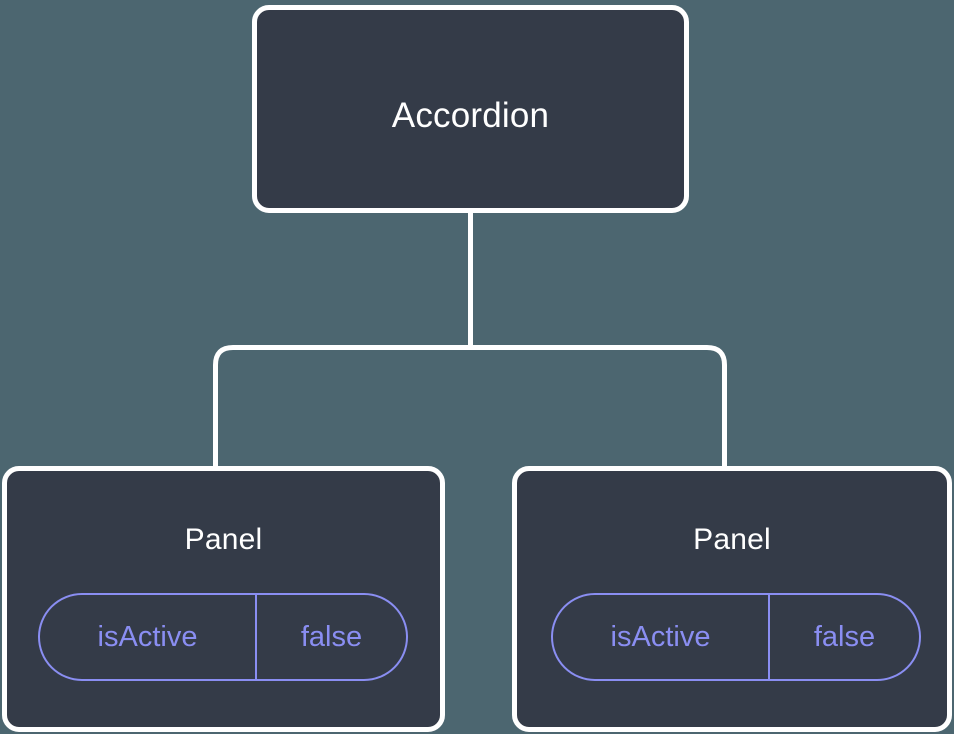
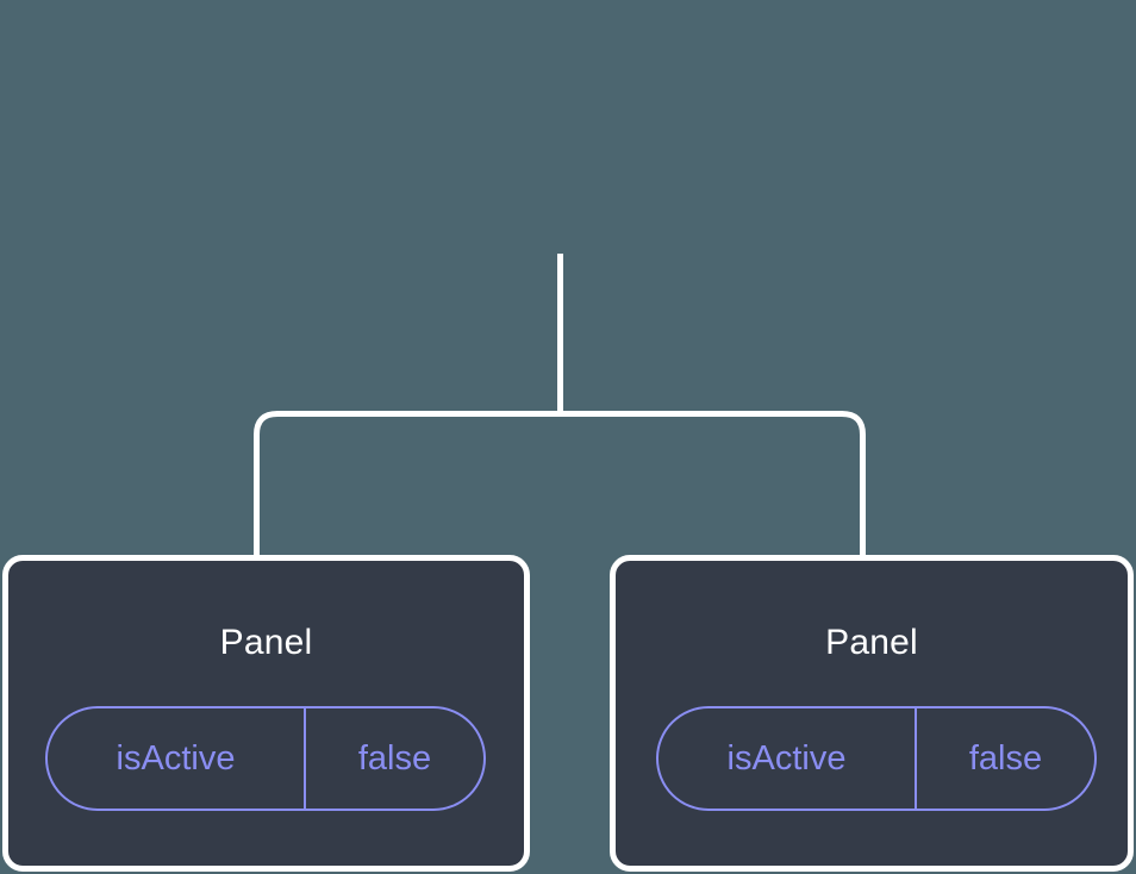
- Accordion
  Panel
  isActive
  false
  Panel
  isActive
  false
